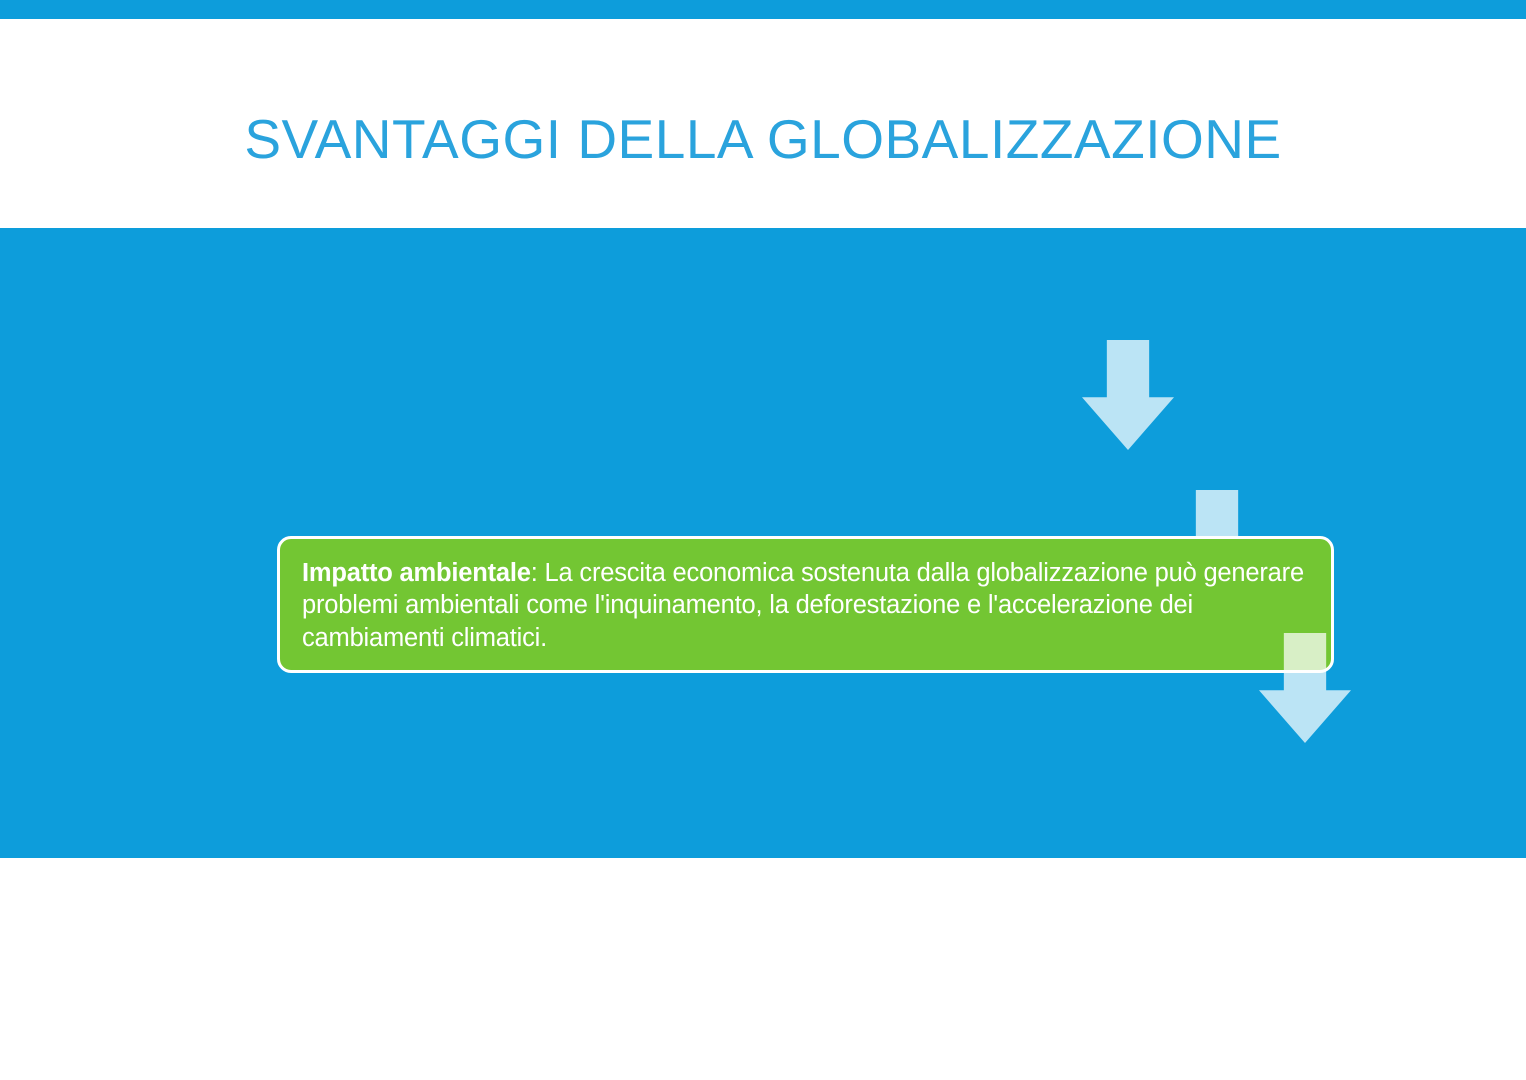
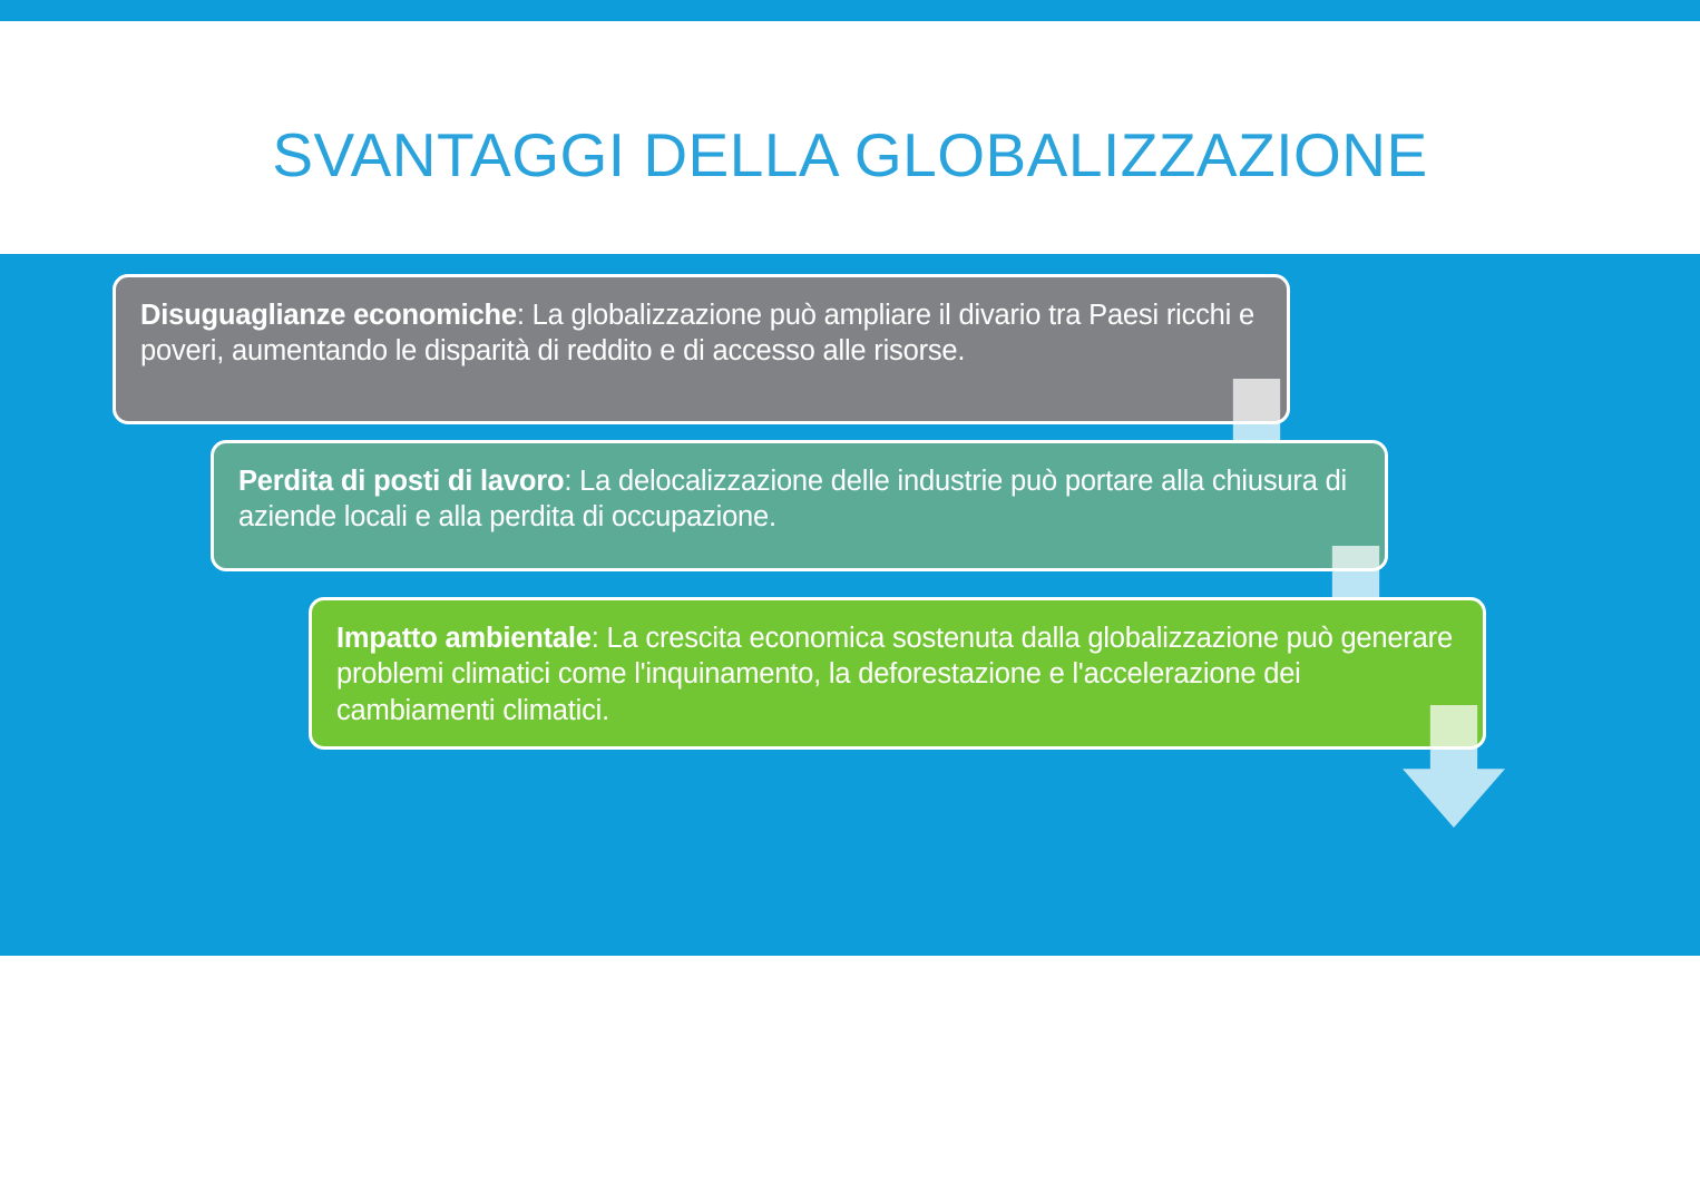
  SVANTAGGI DELLA GLOBALIZZAZIONE
+ Disuguaglianze economiche: La globalizzazione può ampliare il divario tra Paesi ricchi e poveri, aumentando le disparità di reddito e di accesso alle risorse.
+ Perdita di posti di lavoro: La delocalizzazione delle industrie può portare alla chiusura di aziende locali e alla perdita di occupazione.
- Impatto ambientale: La crescita economica sostenuta dalla globalizzazione può generare problemi ambientali come l'inquinamento, la deforestazione e l'accelerazione dei cambiamenti climatici.
+ Impatto ambientale: La crescita economica sostenuta dalla globalizzazione può generare problemi climatici come l'inquinamento, la deforestazione e l'accelerazione dei cambiamenti climatici.
